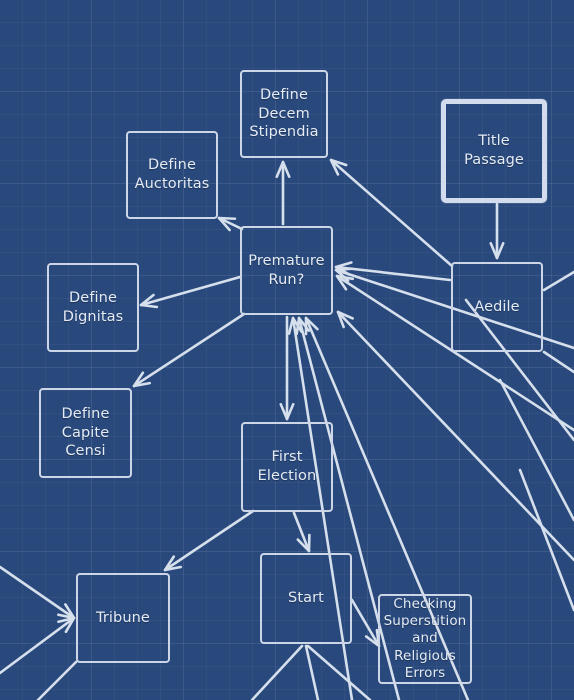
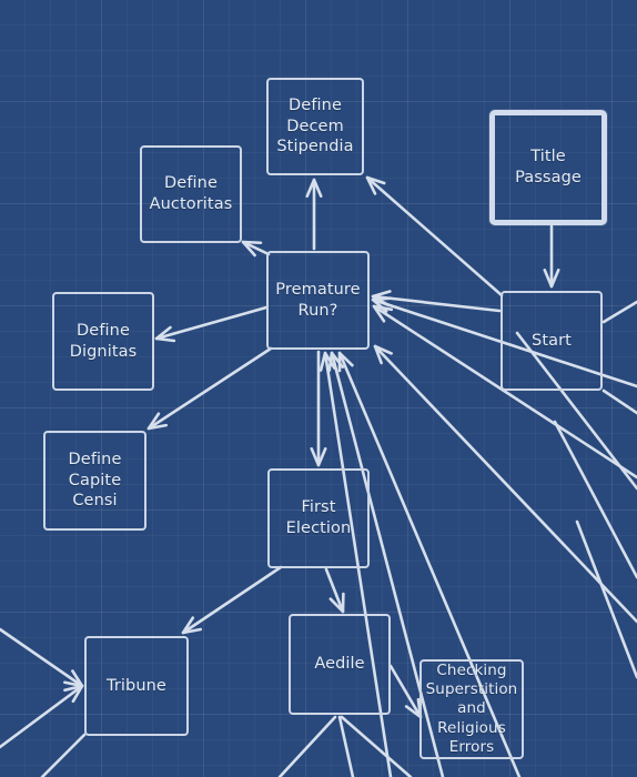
  Define
  Decem
  Stipendia
  Define
  Auctoritas
  Title
  Passage
  Premature
  Run?
  Define
  Dignitas
- Aedile
+ Start
  Define
  Capite Censi
  First
  Election
  Tribune
- Start
+ Aedile
  Checking
  Superstition
  and
  Religious
  Errors
